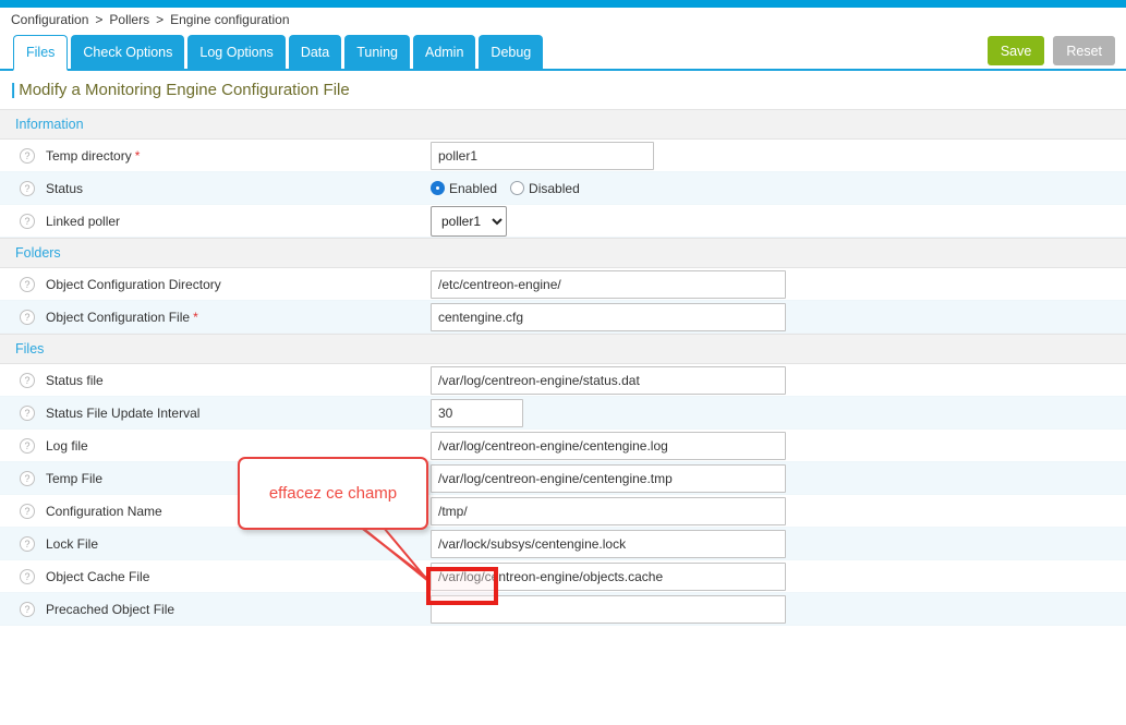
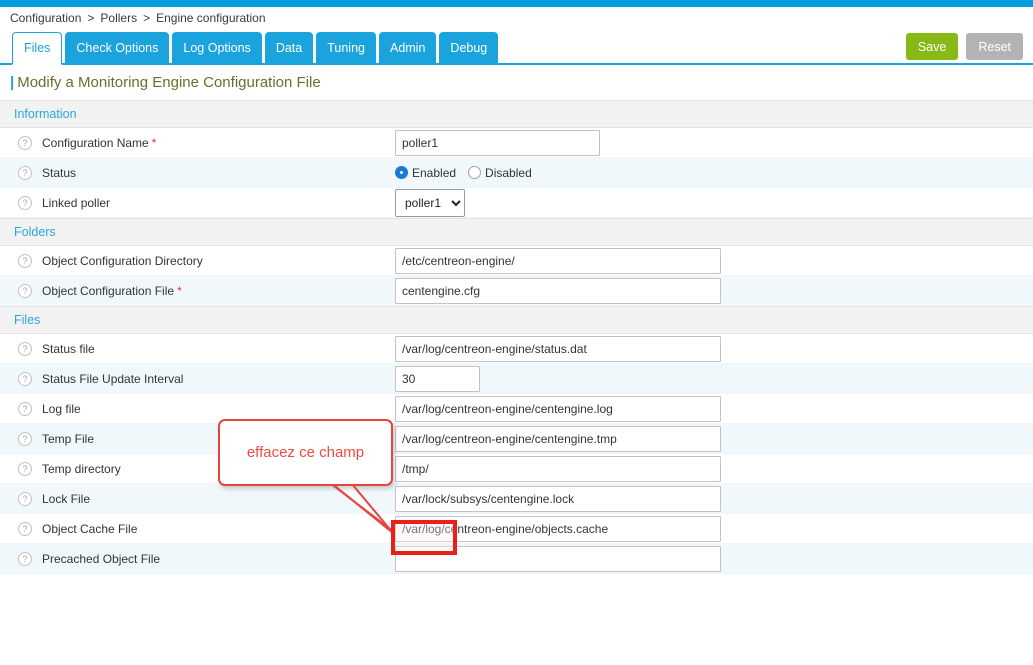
  Configuration
  >
  Pollers
  >
  Engine configuration
  Files
  Check Options
  Log Options
  Data
  Tuning
  Admin
  Debug
  Save
  Reset
  | Modify a Monitoring Engine Configuration File
  Information
  ?
- Temp directory
+ Configuration Name
  *
  poller1
  ?
  Status
  Enabled
  Disabled
  ?
  Linked poller
  poller1
  Folders
  ?
  Object Configuration Directory
  /etc/centreon-engine/
  ?
  Object Configuration File
  *
  centengine.cfg
  Files
  ?
  Status file
  /var/log/centreon-engine/status.dat
  ?
  Status File Update Interval
  30
  ?
  Log file
  /var/log/centreon-engine/centengine.log
  ?
  Temp File
  /var/log/centreon-engine/centengine.tmp
  ?
- Configuration Name
+ Temp directory
  /tmp/
  ?
  Lock File
  /var/lock/subsys/centengine.lock
  ?
  Object Cache File
  /var/log/centreon-engine/objects.cache
  ?
  Precached Object File
  effacez ce champ
